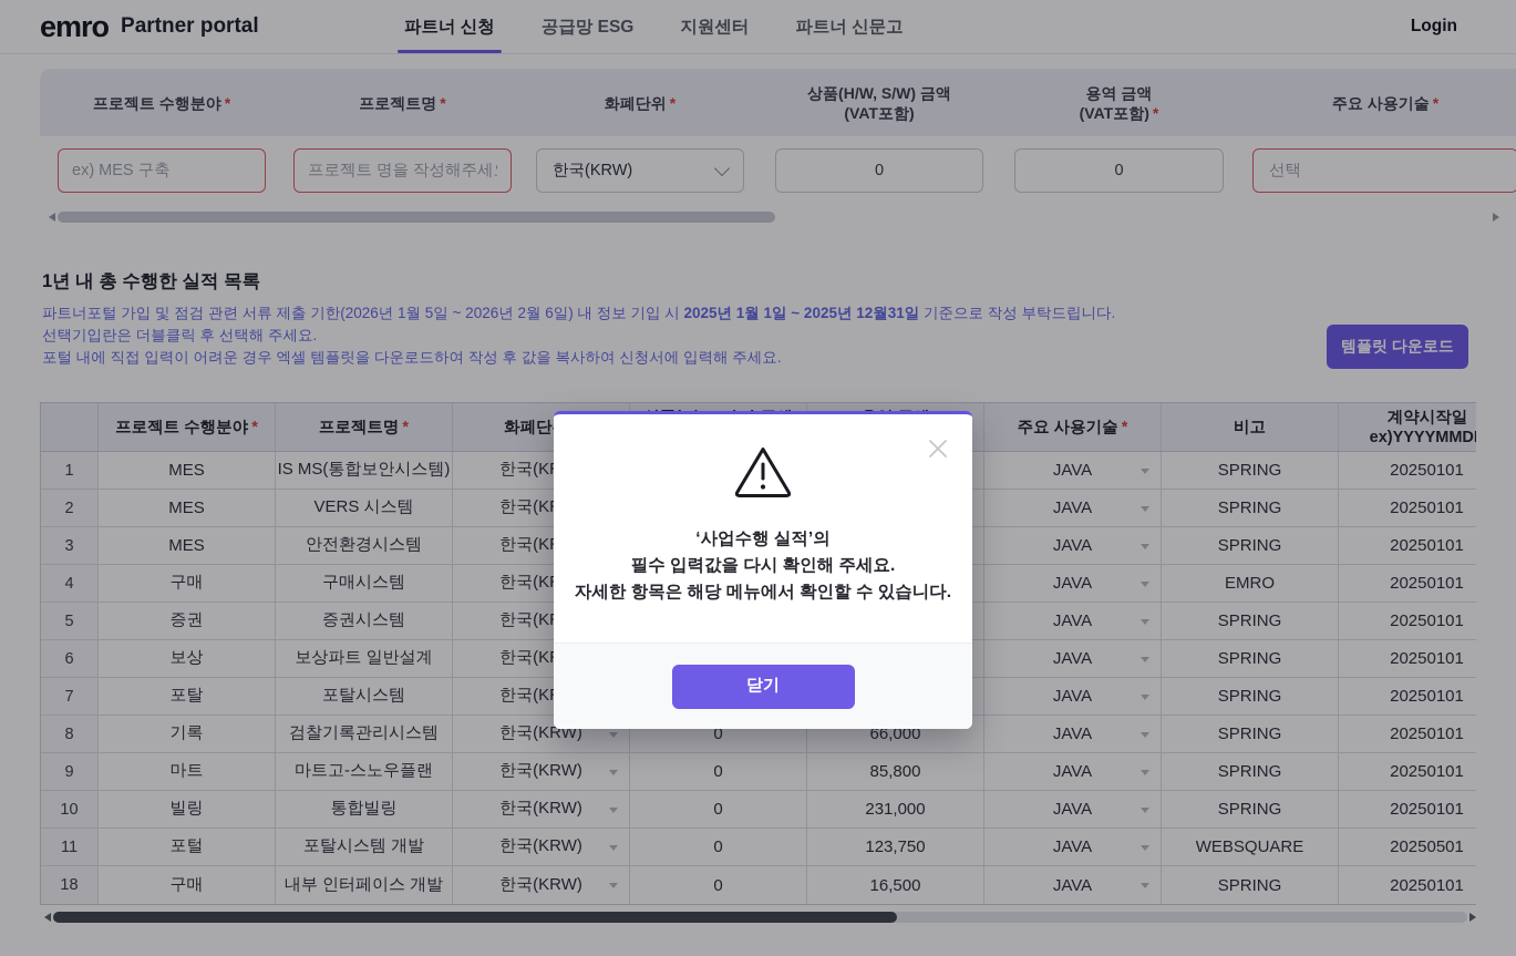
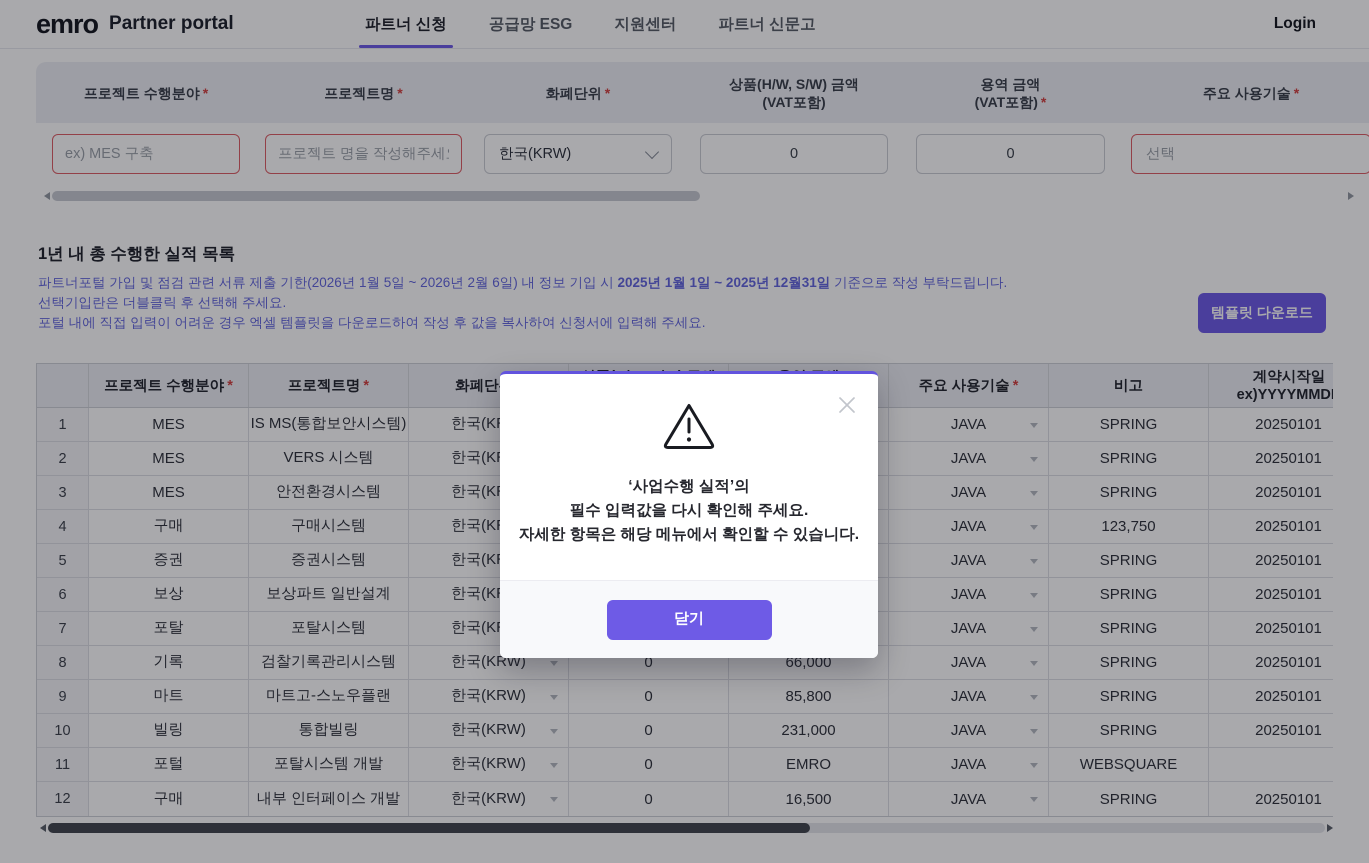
  emro
  Partner portal
  파트너 신청
  공급망 ESG
  지원센터
  파트너 신문고
  Login
  프로젝트 수행분야
  *
  프로젝트명
  *
  화폐단위
  *
  상품(H/W, S/W) 금액
  (VAT포함)
  용역 금액
  (VAT포함)
  *
  주요 사용기술
  *
  ex) MES 구축
  프로젝트 명을 작성해주세
  한국(KRW)
  0
  0
  선택
  1년 내 총 수행한 실적 목록
  파트너포털 가입 및 점검 관련 서류 제출 기한(2026년 1월 5일 ~ 2026년 2월 6일) 내 정보 기입 시 2025년 1월 1일 ~ 2025년 12월31일 기준으로 작성 부탁드립니다.
  선택기입란은 더블클릭 후 선택해 주세요.
  포털 내에 직접 입력이 어려운 경우 엑셀 템플릿을 다운로드하여 작성 후 값을 복사하여 신청서에 입력해 주세요.
  템플릿 다운로드
  프로젝트 수행분야
  *
  프로젝트명
  *
  화폐단
  주요 사용기술
  *
  비고
  계약시작일
  ex)YYYYMMD
  1
  MES
  IS MS(통합보안시스템)
  JAVA
  SPRING
  20250101
  2
  MES
  VERS 시스템
  JAVA
  SPRING
  20250101
  3
  MES
  안전환경시스템
  JAVA
  SPRING
  20250101
  4
  구매
  구매시스템
  JAVA
- EMRO
+ 123,750
  20250101
  5
  증권
  증권시스템
  JAVA
  SPRING
  20250101
  6
  보상
  보상파트 일반설계
  JAVA
  SPRING
  20250101
  7
  포탈
  포탈시스템
  JAVA
  SPRING
  20250101
  8
  기록
  검찰기록관리시스템
  한국(KRW)
  0
  66,000
  JAVA
  SPRING
  20250101
  9
  마트
  마트고-스노우플랜
  한국(KRW)
  0
  85,800
  JAVA
  SPRING
  20250101
  10
  빌링
  통합빌링
  한국(KRW)
  0
  231,000
  JAVA
  SPRING
  20250101
  11
  포털
  포탈시스템 개발
  한국(KRW)
  0
- 123,750
+ EMRO
  JAVA
  WEBSQUARE
- 20250501
- 18
+ 12
  구매
  내부 인터페이스 개발
  한국(KRW)
  0
  16,500
  JAVA
  SPRING
  20250101
  ‘사업수행 실적’의
  필수 입력값을 다시 확인해 주세요.
  자세한 항목은 해당 메뉴에서 확인할 수 있습니다.
  닫기
